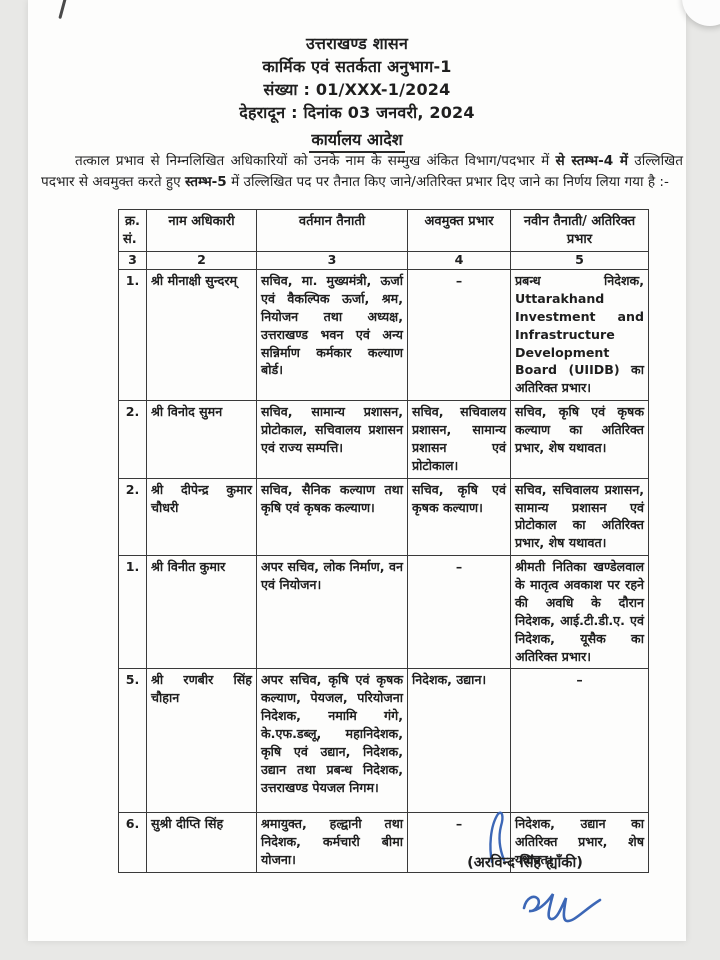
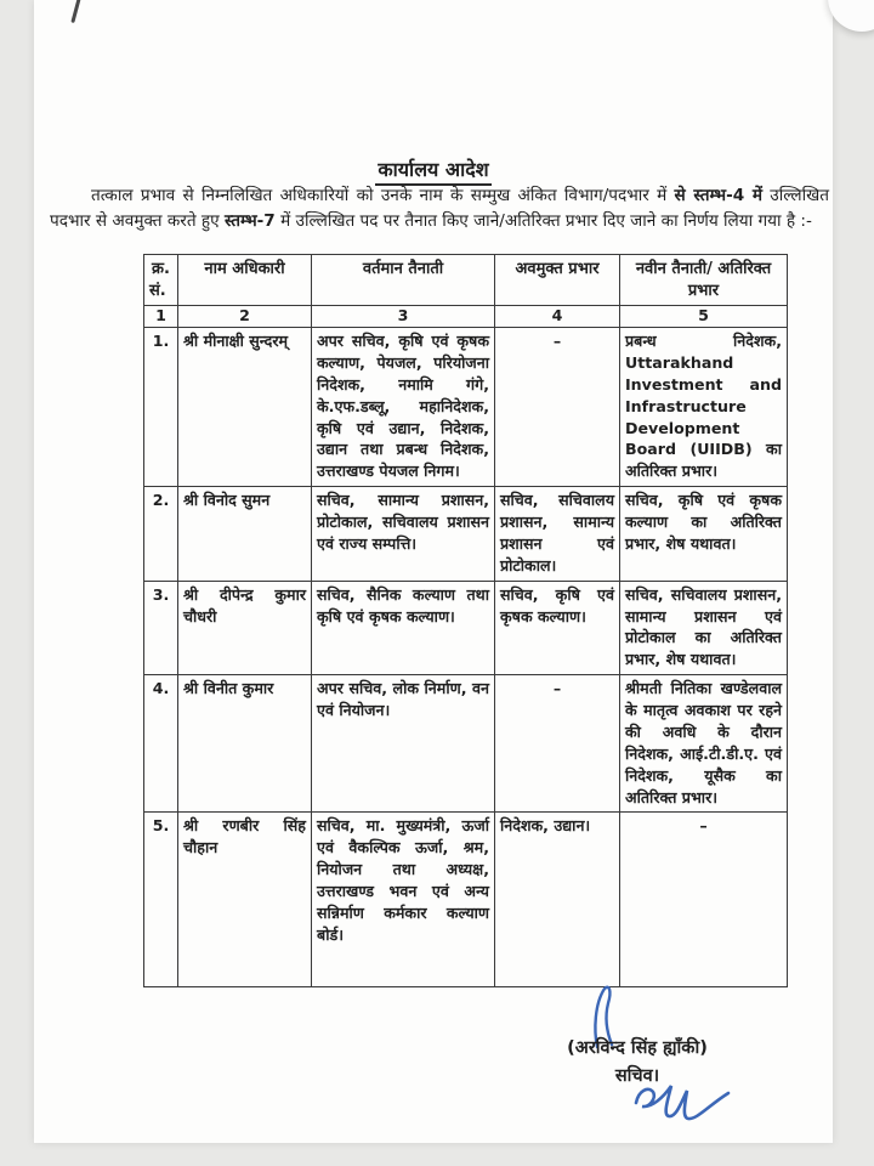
- उत्तराखण्ड शासन
- कार्मिक एवं सतर्कता अनुभाग-1
- संख्या : 01/XXX-1/2024
- देहरादून : दिनांक 03 जनवरी, 2024
  कार्यालय आदेश
- तत्काल प्रभाव से निम्नलिखित अधिकारियों को उनके नाम के सम्मुख अंकित विभाग/पदभार में से स्तम्भ-4 में उल्लिखित पदभार से अवमुक्त करते हुए स्तम्भ-5 में उल्लिखित पद पर तैनात किए जाने/अतिरिक्त प्रभार दिए जाने का निर्णय लिया गया है :-
+ तत्काल प्रभाव से निम्नलिखित अधिकारियों को उनके नाम के सम्मुख अंकित विभाग/पदभार में से स्तम्भ-4 में उल्लिखित पदभार से अवमुक्त करते हुए स्तम्भ-7 में उल्लिखित पद पर तैनात किए जाने/अतिरिक्त प्रभार दिए जाने का निर्णय लिया गया है :-
  क्र. सं.	नाम अधिकारी	वर्तमान तैनाती	अवमुक्त प्रभार	नवीन तैनाती/ अतिरिक्त प्रभार
- 3	2	3	4	5
+ 1	2	3	4	5
- 1.	श्री मीनाक्षी सुन्दरम्	सचिव, मा. मुख्यमंत्री, ऊर्जा एवं वैकल्पिक ऊर्जा, श्रम, नियोजन तथा अध्यक्ष, उत्तराखण्ड भवन एवं अन्य सन्निर्माण कर्मकार कल्याण बोर्ड।	–	प्रबन्ध निदेशक, Uttarakhand Investment and Infrastructure Development Board (UIIDB) का अतिरिक्त प्रभार।
+ 1.	श्री मीनाक्षी सुन्दरम्	अपर सचिव, कृषि एवं कृषक कल्याण, पेयजल, परियोजना निदेशक, नमामि गंगे, के.एफ.डब्लू, महानिदेशक, कृषि एवं उद्यान, निदेशक, उद्यान तथा प्रबन्ध निदेशक, उत्तराखण्ड पेयजल निगम।	–	प्रबन्ध निदेशक, Uttarakhand Investment and Infrastructure Development Board (UIIDB) का अतिरिक्त प्रभार।
  2.	श्री विनोद सुमन	सचिव, सामान्य प्रशासन, प्रोटोकाल, सचिवालय प्रशासन एवं राज्य सम्पत्ति।	सचिव, सचिवालय प्रशासन, सामान्य प्रशासन एवं प्रोटोकाल।	सचिव, कृषि एवं कृषक कल्याण का अतिरिक्त प्रभार, शेष यथावत।
- 2.	श्री दीपेन्द्र कुमार चौधरी	सचिव, सैनिक कल्याण तथा कृषि एवं कृषक कल्याण।	सचिव, कृषि एवं कृषक कल्याण।	सचिव, सचिवालय प्रशासन, सामान्य प्रशासन एवं प्रोटोकाल का अतिरिक्त प्रभार, शेष यथावत।
+ 3.	श्री दीपेन्द्र कुमार चौधरी	सचिव, सैनिक कल्याण तथा कृषि एवं कृषक कल्याण।	सचिव, कृषि एवं कृषक कल्याण।	सचिव, सचिवालय प्रशासन, सामान्य प्रशासन एवं प्रोटोकाल का अतिरिक्त प्रभार, शेष यथावत।
- 1.	श्री विनीत कुमार	अपर सचिव, लोक निर्माण, वन एवं नियोजन।	–	श्रीमती नितिका खण्डेलवाल के मातृत्व अवकाश पर रहने की अवधि के दौरान निदेशक, आई.टी.डी.ए. एवं निदेशक, यूसैक का अतिरिक्त प्रभार।
+ 4.	श्री विनीत कुमार	अपर सचिव, लोक निर्माण, वन एवं नियोजन।	–	श्रीमती नितिका खण्डेलवाल के मातृत्व अवकाश पर रहने की अवधि के दौरान निदेशक, आई.टी.डी.ए. एवं निदेशक, यूसैक का अतिरिक्त प्रभार।
- 5.	श्री रणबीर सिंह चौहान	अपर सचिव, कृषि एवं कृषक कल्याण, पेयजल, परियोजना निदेशक, नमामि गंगे, के.एफ.डब्लू, महानिदेशक, कृषि एवं उद्यान, निदेशक, उद्यान तथा प्रबन्ध निदेशक, उत्तराखण्ड पेयजल निगम।	निदेशक, उद्यान।	–
+ 5.	श्री रणबीर सिंह चौहान	सचिव, मा. मुख्यमंत्री, ऊर्जा एवं वैकल्पिक ऊर्जा, श्रम, नियोजन तथा अध्यक्ष, उत्तराखण्ड भवन एवं अन्य सन्निर्माण कर्मकार कल्याण बोर्ड।	निदेशक, उद्यान।	–
- 6.	सुश्री दीप्ति सिंह	श्रमायुक्त, हल्द्वानी तथा निदेशक, कर्मचारी बीमा योजना।	–	निदेशक, उद्यान का अतिरिक्त प्रभार, शेष यथावत।
  (अरविन्द सिंह ह्याँकी)
+ सचिव।
